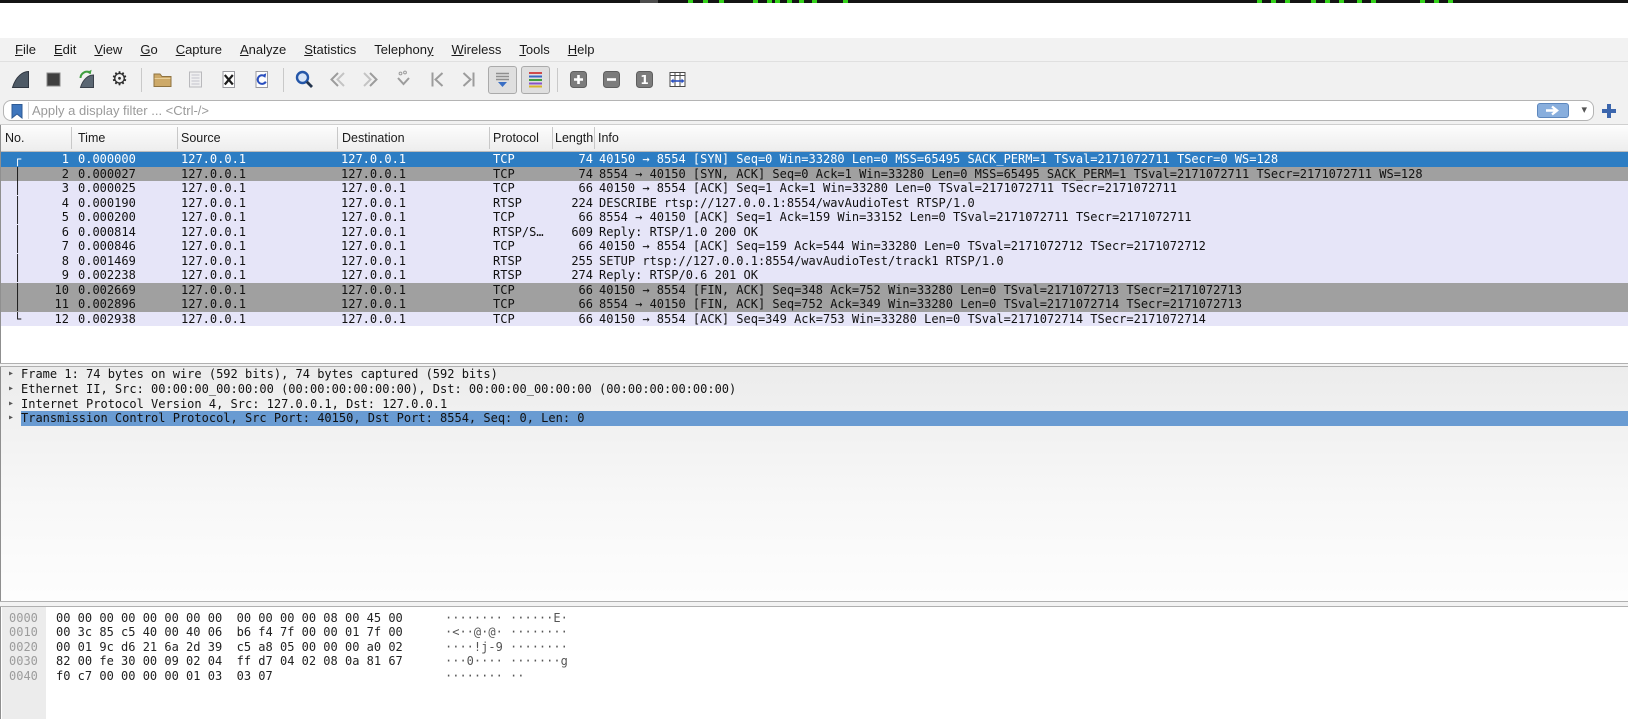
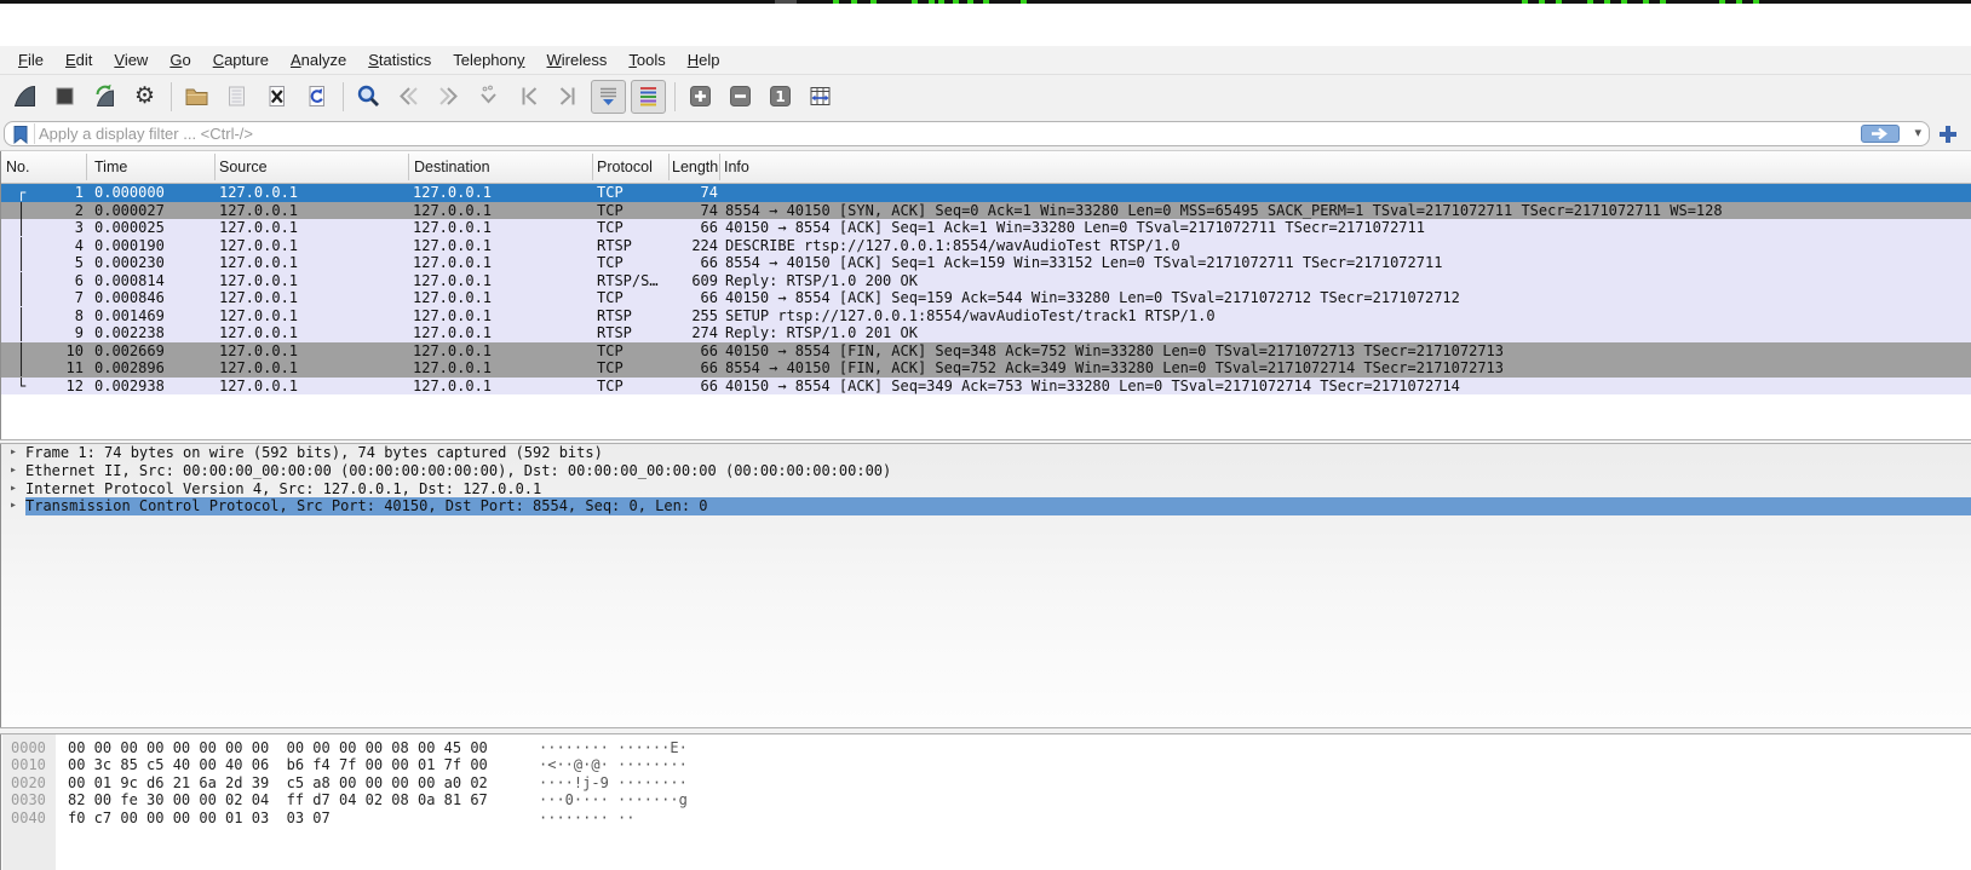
  File
  Edit
  View
  Go
  Capture
  Analyze
  Statistics
  Telephony
  Wireless
  Tools
  Help
  ⚙
  1
  Apply a display filter ... <Ctrl-/>
  ▾
  No.
  Time
  Source
  Destination
  Protocol
  Length
  Info
  ┌
  1
  0.000000
  127.0.0.1
  127.0.0.1
  TCP
  74
- 40150 → 8554 [SYN] Seq=0 Win=33280 Len=0 MSS=65495 SACK_PERM=1 TSval=2171072711 TSecr=0 WS=128
  │
  2
  0.000027
  127.0.0.1
  127.0.0.1
  TCP
  74
  8554 → 40150 [SYN, ACK] Seq=0 Ack=1 Win=33280 Len=0 MSS=65495 SACK_PERM=1 TSval=2171072711 TSecr=2171072711 WS=128
  │
  3
  0.000025
  127.0.0.1
  127.0.0.1
  TCP
  66
  40150 → 8554 [ACK] Seq=1 Ack=1 Win=33280 Len=0 TSval=2171072711 TSecr=2171072711
  │
  4
  0.000190
  127.0.0.1
  127.0.0.1
  RTSP
  224
  DESCRIBE rtsp://127.0.0.1:8554/wavAudioTest RTSP/1.0
  │
  5
- 0.000200
+ 0.000230
  127.0.0.1
  127.0.0.1
  TCP
  66
  8554 → 40150 [ACK] Seq=1 Ack=159 Win=33152 Len=0 TSval=2171072711 TSecr=2171072711
  │
  6
  0.000814
  127.0.0.1
  127.0.0.1
  RTSP/S…
  609
  Reply: RTSP/1.0 200 OK
  │
  7
  0.000846
  127.0.0.1
  127.0.0.1
  TCP
  66
  40150 → 8554 [ACK] Seq=159 Ack=544 Win=33280 Len=0 TSval=2171072712 TSecr=2171072712
  │
  8
  0.001469
  127.0.0.1
  127.0.0.1
  RTSP
  255
  SETUP rtsp://127.0.0.1:8554/wavAudioTest/track1 RTSP/1.0
  │
  9
  0.002238
  127.0.0.1
  127.0.0.1
  RTSP
  274
- Reply: RTSP/0.6 201 OK
+ Reply: RTSP/1.0 201 OK
  │
  10
  0.002669
  127.0.0.1
  127.0.0.1
  TCP
  66
  40150 → 8554 [FIN, ACK] Seq=348 Ack=752 Win=33280 Len=0 TSval=2171072713 TSecr=2171072713
  │
  11
  0.002896
  127.0.0.1
  127.0.0.1
  TCP
  66
  8554 → 40150 [FIN, ACK] Seq=752 Ack=349 Win=33280 Len=0 TSval=2171072714 TSecr=2171072713
  └
  12
  0.002938
  127.0.0.1
  127.0.0.1
  TCP
  66
  40150 → 8554 [ACK] Seq=349 Ack=753 Win=33280 Len=0 TSval=2171072714 TSecr=2171072714
  ▸
  Frame 1: 74 bytes on wire (592 bits), 74 bytes captured (592 bits)
  ▸
  Ethernet II, Src: 00:00:00_00:00:00 (00:00:00:00:00:00), Dst: 00:00:00_00:00:00 (00:00:00:00:00:00)
  ▸
  Internet Protocol Version 4, Src: 127.0.0.1, Dst: 127.0.0.1
  ▸
  Transmission Control Protocol, Src Port: 40150, Dst Port: 8554, Seq: 0, Len: 0
  0000
  00 00 00 00 00 00 00 00 00 00 00 00 08 00 45 00
  ········ ······E·
  0010
  00 3c 85 c5 40 00 40 06 b6 f4 7f 00 00 01 7f 00
  ·<··@·@· ········
  0020
- 00 01 9c d6 21 6a 2d 39 c5 a8 05 00 00 00 a0 02
+ 00 01 9c d6 21 6a 2d 39 c5 a8 00 00 00 00 a0 02
  ····!j-9 ········
  0030
- 82 00 fe 30 00 09 02 04 ff d7 04 02 08 0a 81 67
+ 82 00 fe 30 00 00 02 04 ff d7 04 02 08 0a 81 67
  ···0···· ·······g
  0040
  f0 c7 00 00 00 00 01 03 03 07
  ········ ··
